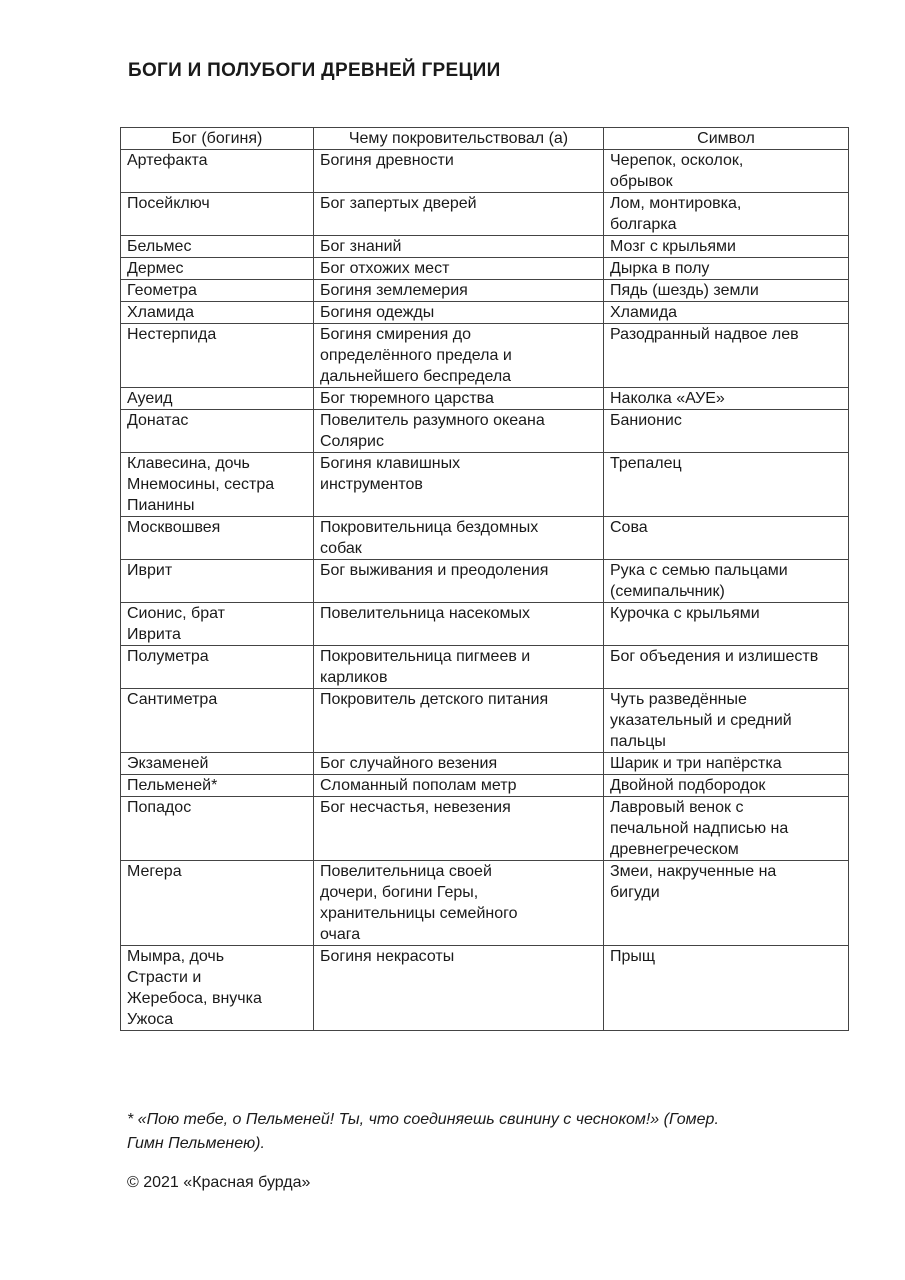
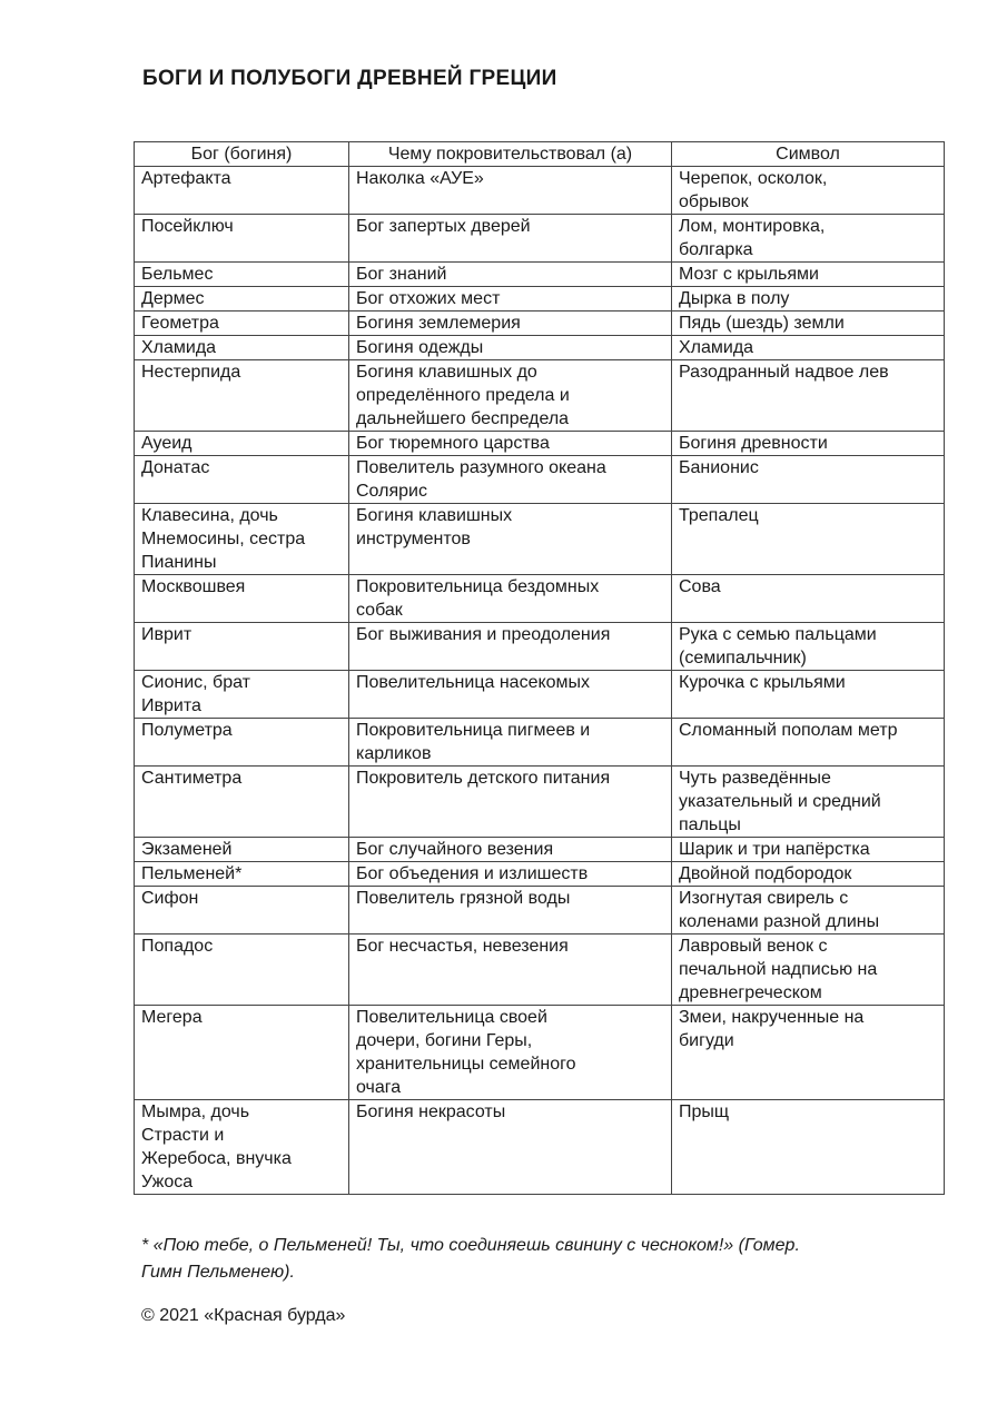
  БОГИ И ПОЛУБОГИ ДРЕВНЕЙ ГРЕЦИИ
  Бог (богиня)	Чему покровительствовал (а)	Символ
- Артефакта	Богиня древности	Черепок, осколок, обрывок
+ Артефакта	Наколка «АУЕ»	Черепок, осколок, обрывок
  Посейключ	Бог запертых дверей	Лом, монтировка, болгарка
  Бельмес	Бог знаний	Мозг с крыльями
  Дермес	Бог отхожих мест	Дырка в полу
  Геометра	Богиня землемерия	Пядь (шездь) земли
  Хламида	Богиня одежды	Хламида
- Нестерпида	Богиня смирения до определённого предела и дальнейшего беспредела	Разодранный надвое лев
+ Нестерпида	Богиня клавишных до определённого предела и дальнейшего беспредела	Разодранный надвое лев
- Ауеид	Бог тюремного царства	Наколка «АУЕ»
+ Ауеид	Бог тюремного царства	Богиня древности
  Донатас	Повелитель разумного океана Солярис	Банионис
  Клавесина, дочь Мнемосины, сестра Пианины	Богиня клавишных инструментов	Трепалец
  Москвошвея	Покровительница бездомных собак	Сова
  Иврит	Бог выживания и преодоления	Рука с семью пальцами (семипальчник)
  Сионис, брат Иврита	Повелительница насекомых	Курочка с крыльями
- Полуметра	Покровительница пигмеев и карликов	Бог объедения и излишеств
+ Полуметра	Покровительница пигмеев и карликов	Сломанный пополам метр
  Сантиметра	Покровитель детского питания	Чуть разведённые указательный и средний пальцы
  Экзаменей	Бог случайного везения	Шарик и три напёрстка
- Пельменей*	Сломанный пополам метр	Двойной подбородок
+ Пельменей*	Бог объедения и излишеств	Двойной подбородок
+ Сифон	Повелитель грязной воды	Изогнутая свирель с коленами разной длины
  Попадос	Бог несчастья, невезения	Лавровый венок с печальной надписью на древнегреческом
  Мегера	Повелительница своей дочери, богини Геры, хранительницы семейного очага	Змеи, накрученные на бигуди
  Мымра, дочь Страсти и Жеребоса, внучка Ужоса	Богиня некрасоты	Прыщ
  * «Пою тебе, о Пельменей! Ты, что соединяешь свинину с чесноком!» (Гомер.
  Гимн Пельменею).
  © 2021 «Красная бурда»
